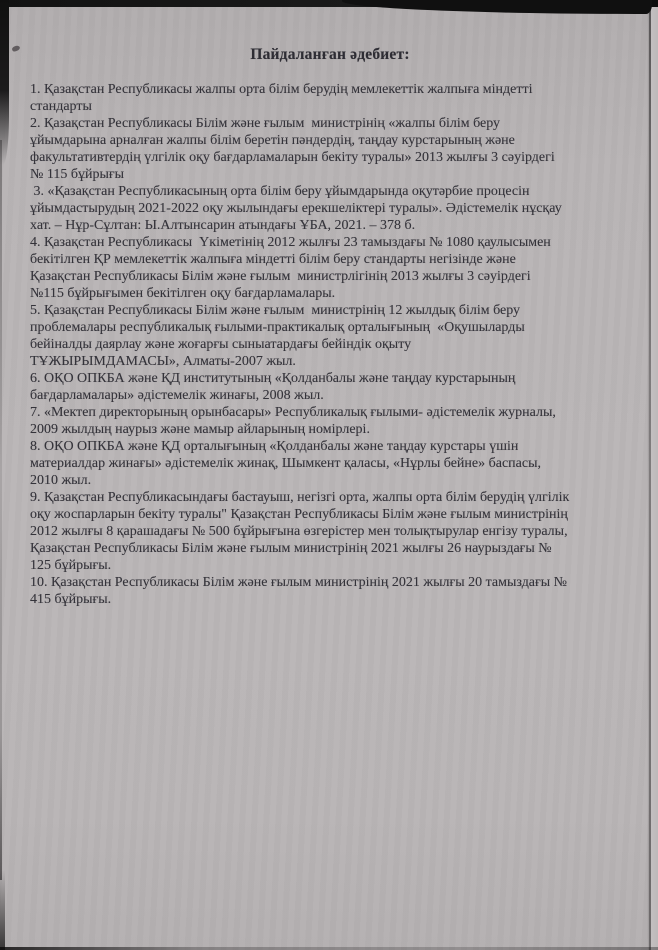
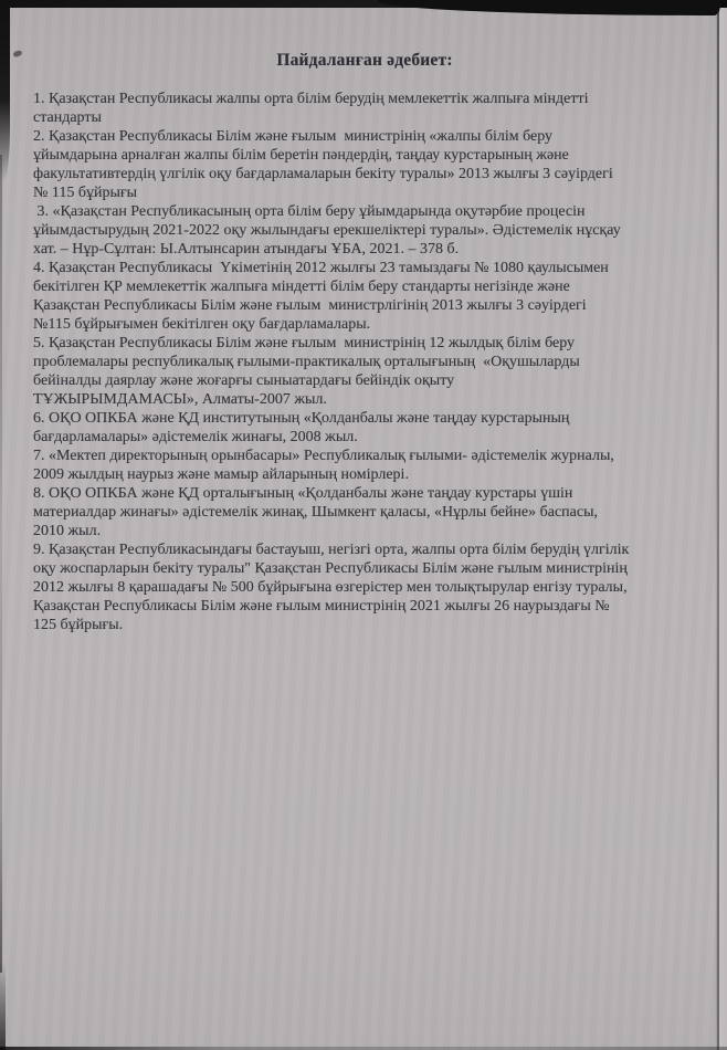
  Пайдаланған әдебиет:
  1. Қазақстан Республикасы жалпы орта білім берудің мемлекеттік жалпыға міндетті
  стандарты
  2. Қазақстан Республикасы Білім және ғылым министрінің «жалпы білім беру
  ұйымдарына арналған жалпы білім беретін пәндердің, таңдау курстарының және
  факультативтердің үлгілік оқу бағдарламаларын бекіту туралы» 2013 жылғы 3 сәуірдегі
  № 115 бұйрығы
  3. «Қазақстан Республикасының орта білім беру ұйымдарында оқутәрбие процесін
  ұйымдастырудың 2021-2022 оқу жылындағы ерекшеліктері туралы». Әдістемелік нұсқау
  хат. – Нұр-Сұлтан: Ы.Алтынсарин атындағы ҰБА, 2021. – 378 б.
  4. Қазақстан Республикасы Үкіметінің 2012 жылғы 23 тамыздағы № 1080 қаулысымен
  бекітілген ҚР мемлекеттік жалпыға міндетті білім беру стандарты негізінде және
  Қазақстан Республикасы Білім және ғылым министрлігінің 2013 жылғы 3 сәуірдегі
  №115 бұйрығымен бекітілген оқу бағдарламалары.
  5. Қазақстан Республикасы Білім және ғылым министрінің 12 жылдық білім беру
  проблемалары республикалық ғылыми-практикалық орталығының «Оқушыларды
  бейіналды даярлау және жоғарғы сыныатардағы бейіндік оқыту
  ТҰЖЫРЫМДАМАСЫ», Алматы-2007 жыл.
  6. ОҚО ОПКБА және ҚД институтының «Қолданбалы және таңдау курстарының
  бағдарламалары» әдістемелік жинағы, 2008 жыл.
  7. «Мектеп директорының орынбасары» Республикалық ғылыми- әдістемелік журналы,
  2009 жылдың наурыз және мамыр айларының номірлері.
  8. ОҚО ОПКБА және ҚД орталығының «Қолданбалы және таңдау курстары үшін
  материалдар жинағы» әдістемелік жинақ, Шымкент қаласы, «Нұрлы бейне» баспасы,
  2010 жыл.
  9. Қазақстан Республикасындағы бастауыш, негізгі орта, жалпы орта білім берудің үлгілік
  оқу жоспарларын бекіту туралы" Қазақстан Республикасы Білім және ғылым министрінің
  2012 жылғы 8 қарашадағы № 500 бұйрығына өзгерістер мен толықтырулар енгізу туралы,
  Қазақстан Республикасы Білім және ғылым министрінің 2021 жылғы 26 наурыздағы №
  125 бұйрығы.
- 10. Қазақстан Республикасы Білім және ғылым министрінің 2021 жылғы 20 тамыздағы №
- 415 бұйрығы.
